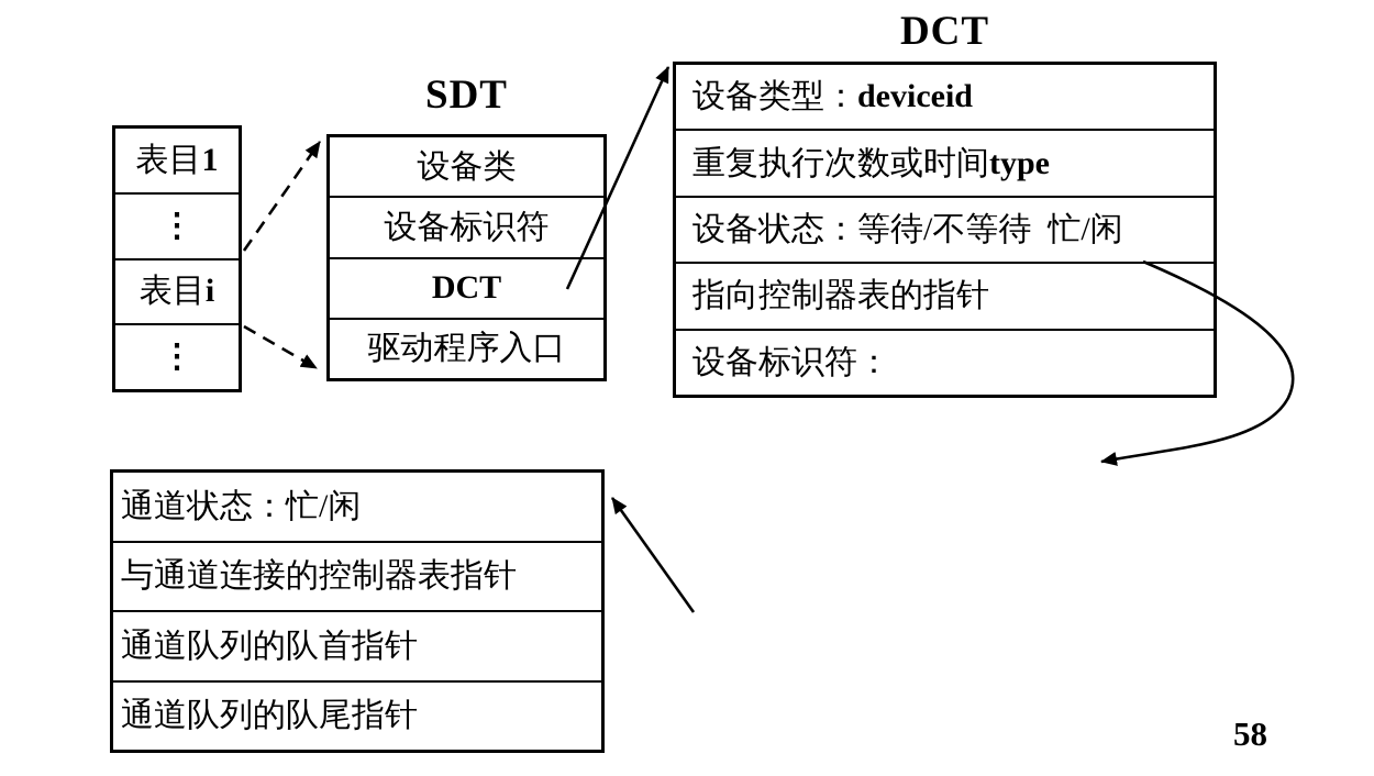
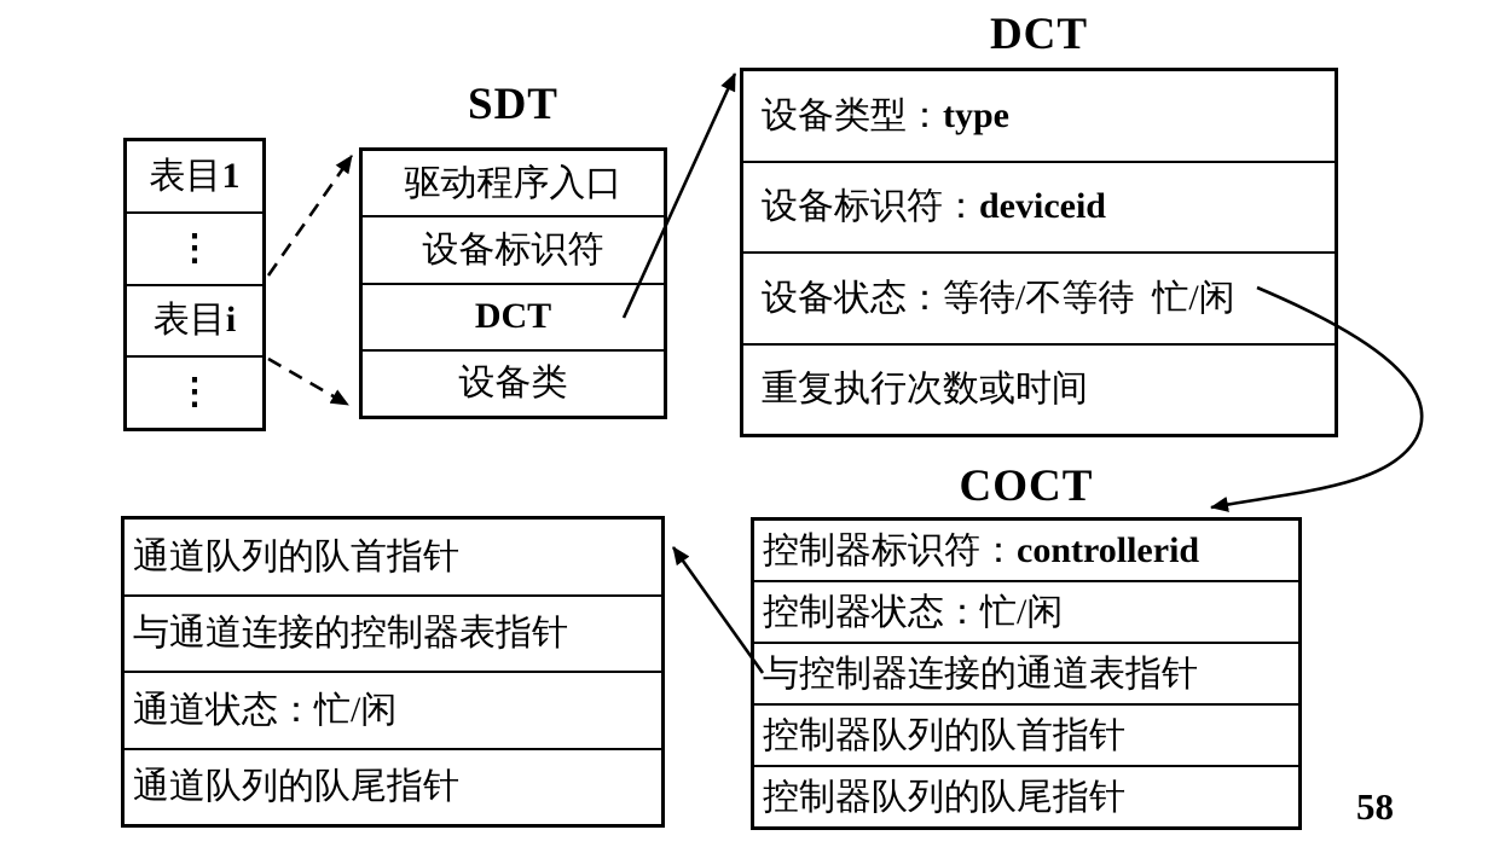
  表目
  1
  ⋮
  表目
  i
  ⋮
  SDT
- 设备类
+ 驱动程序入口
  设备标识符
  DCT
- 驱动程序入口
+ 设备类
  DCT
  设备类型：
- deviceid
+ type
- 重复执行次数或时间
+ 设备标识符：
- type
+ deviceid
  设备状态：等待/不等待 忙/闲
- 指向控制器表的指针
- 设备标识符：
+ 重复执行次数或时间
- 通道状态：忙/闲
+ 通道队列的队首指针
  与通道连接的控制器表指针
- 通道队列的队首指针
+ 通道状态：忙/闲
  通道队列的队尾指针
+ COCT
+ 控制器标识符：
+ controllerid
+ 控制器状态：忙/闲
+ 与控制器连接的通道表指针
+ 控制器队列的队首指针
+ 控制器队列的队尾指针
  58
